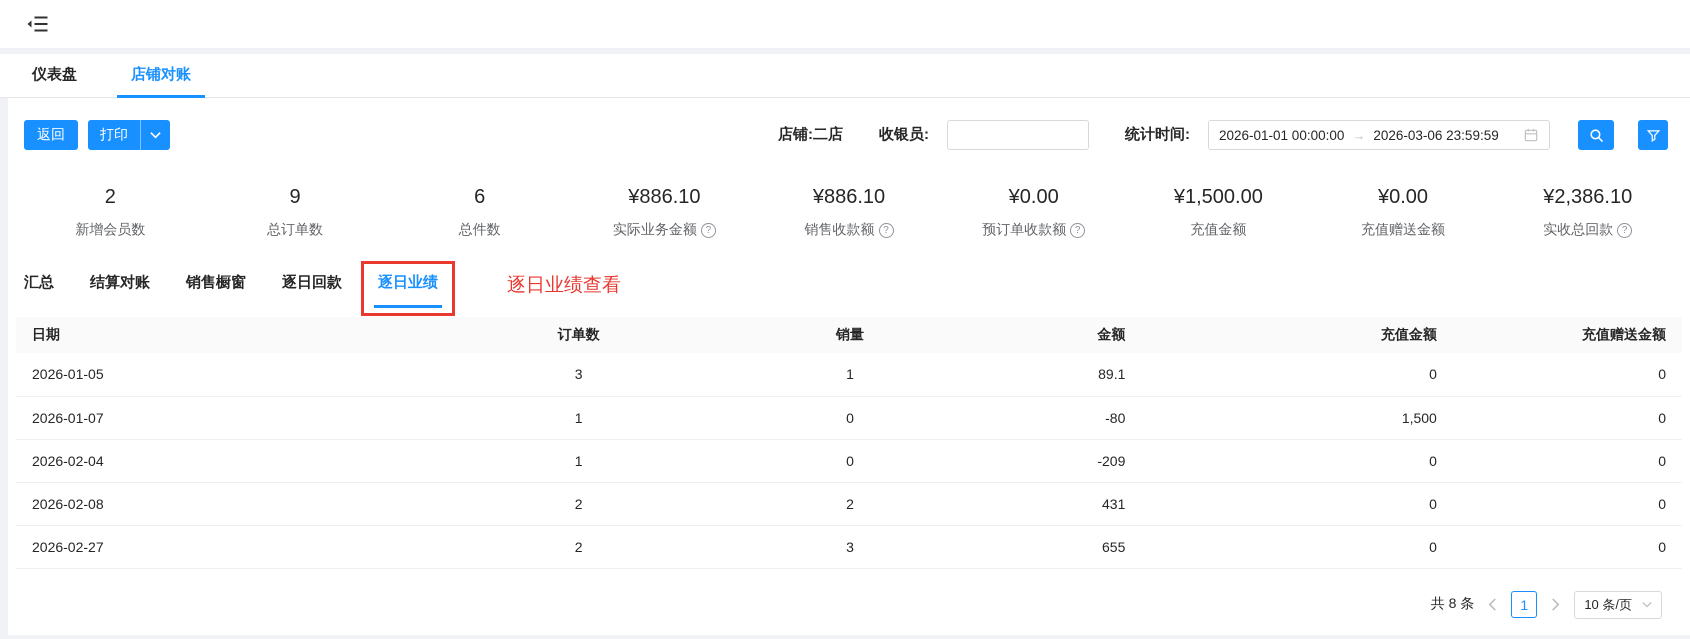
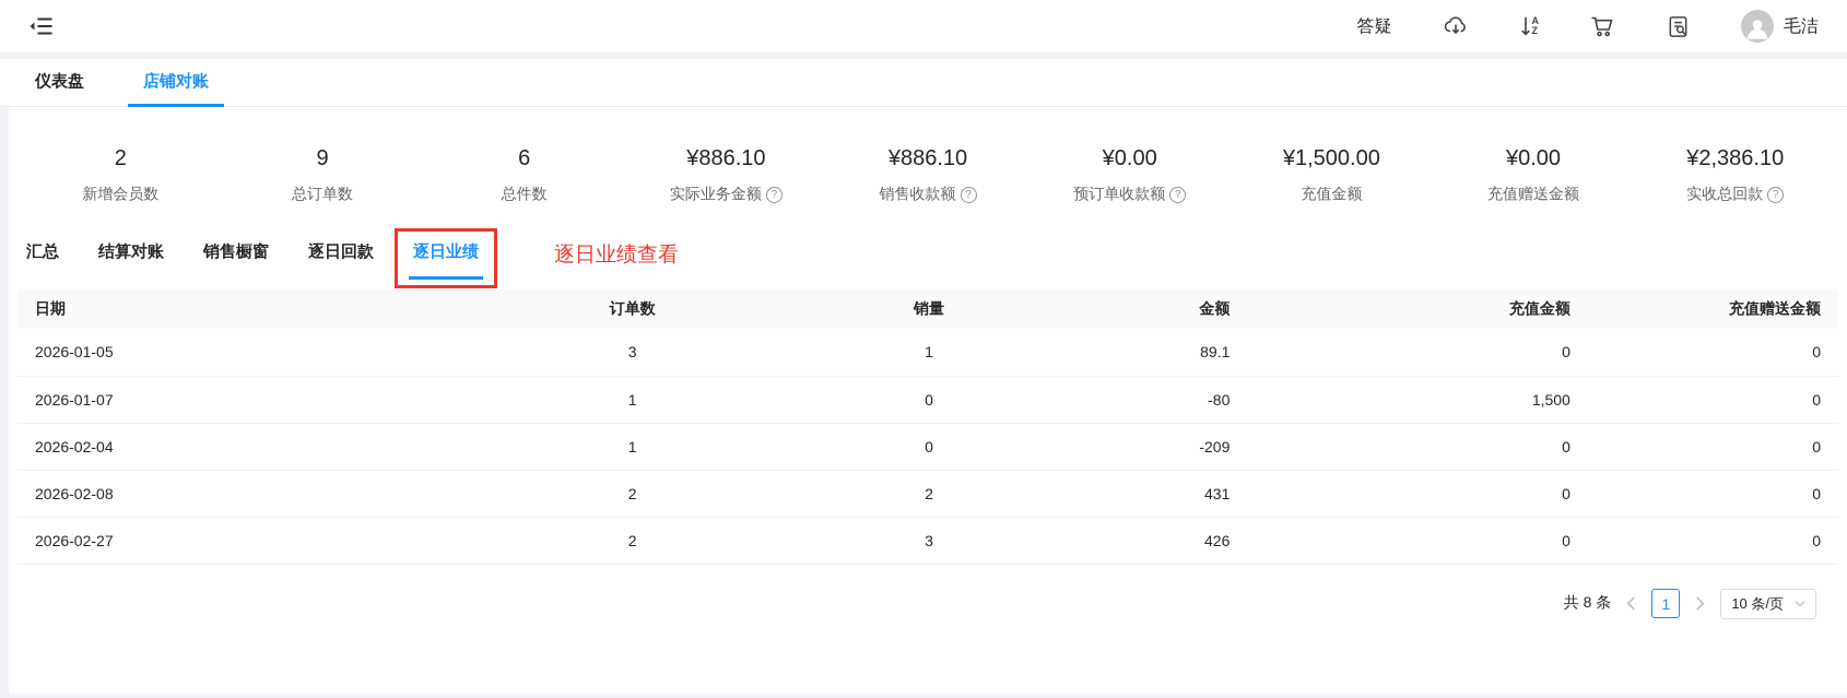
+ 答疑
+ A
+ Z
+ 毛洁
  仪表盘
  店铺对账
- 返回
- 打印
- 店铺:二店
- 收银员:
- 统计时间:
- 2026-01-01 00:00:00
- →
- 2026-03-06 23:59:59
  2
  新增会员数
  9
  总订单数
  6
  总件数
  ¥886.10
  实际业务金额
  ?
  ¥886.10
  销售收款额
  ?
  ¥0.00
  预订单收款额
  ?
  ¥1,500.00
  充值金额
  ¥0.00
  充值赠送金额
  ¥2,386.10
  实收总回款
  ?
  汇总
  结算对账
  销售橱窗
  逐日回款
  逐日业绩
  逐日业绩查看
  日期	订单数	销量	金额	充值金额	充值赠送金额
  2026-01-05	3	1	89.1	0	0
  2026-01-07	1	0	-80	1,500	0
  2026-02-04	1	0	-209	0	0
  2026-02-08	2	2	431	0	0
- 2026-02-27	2	3	655	0	0
+ 2026-02-27	2	3	426	0	0
  共 8 条
  1
  10 条/页
